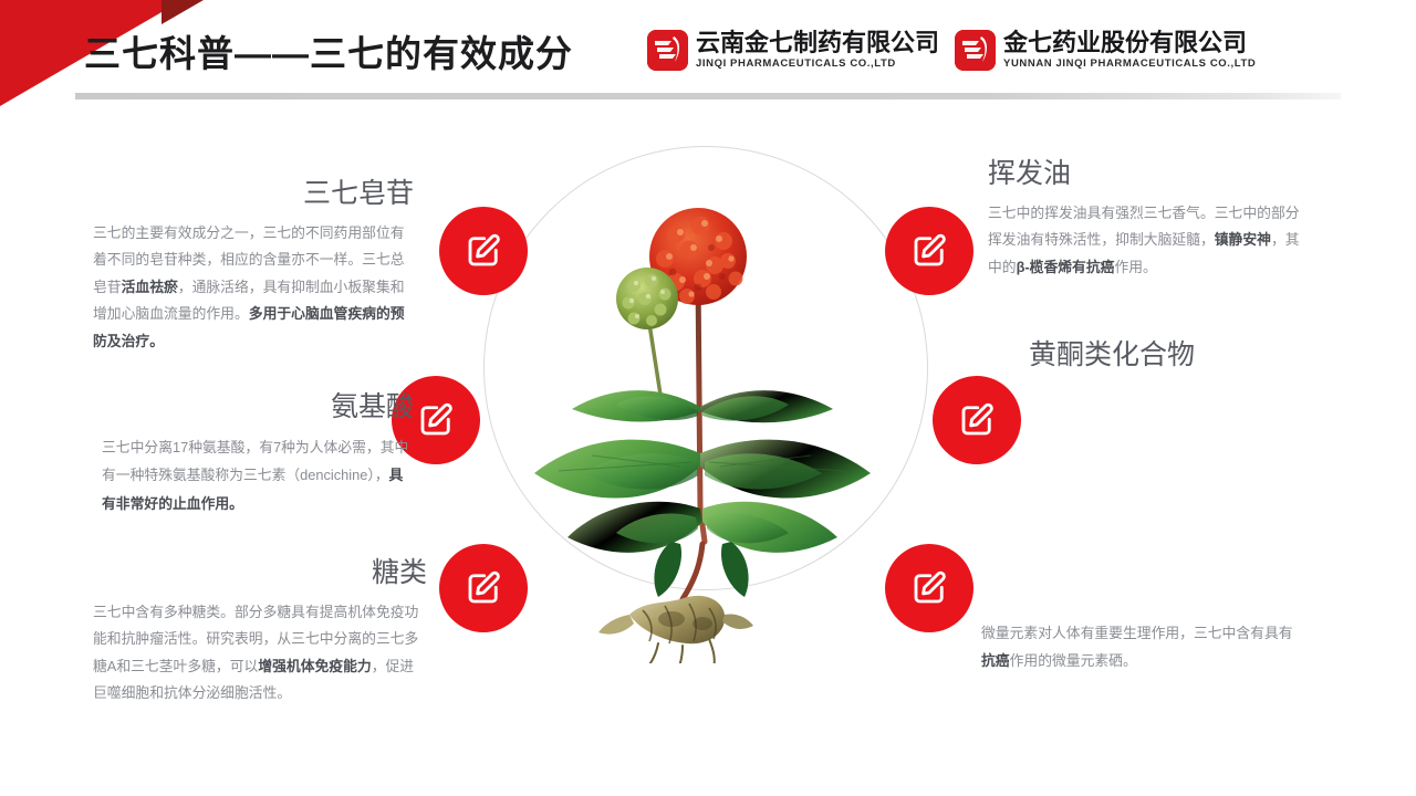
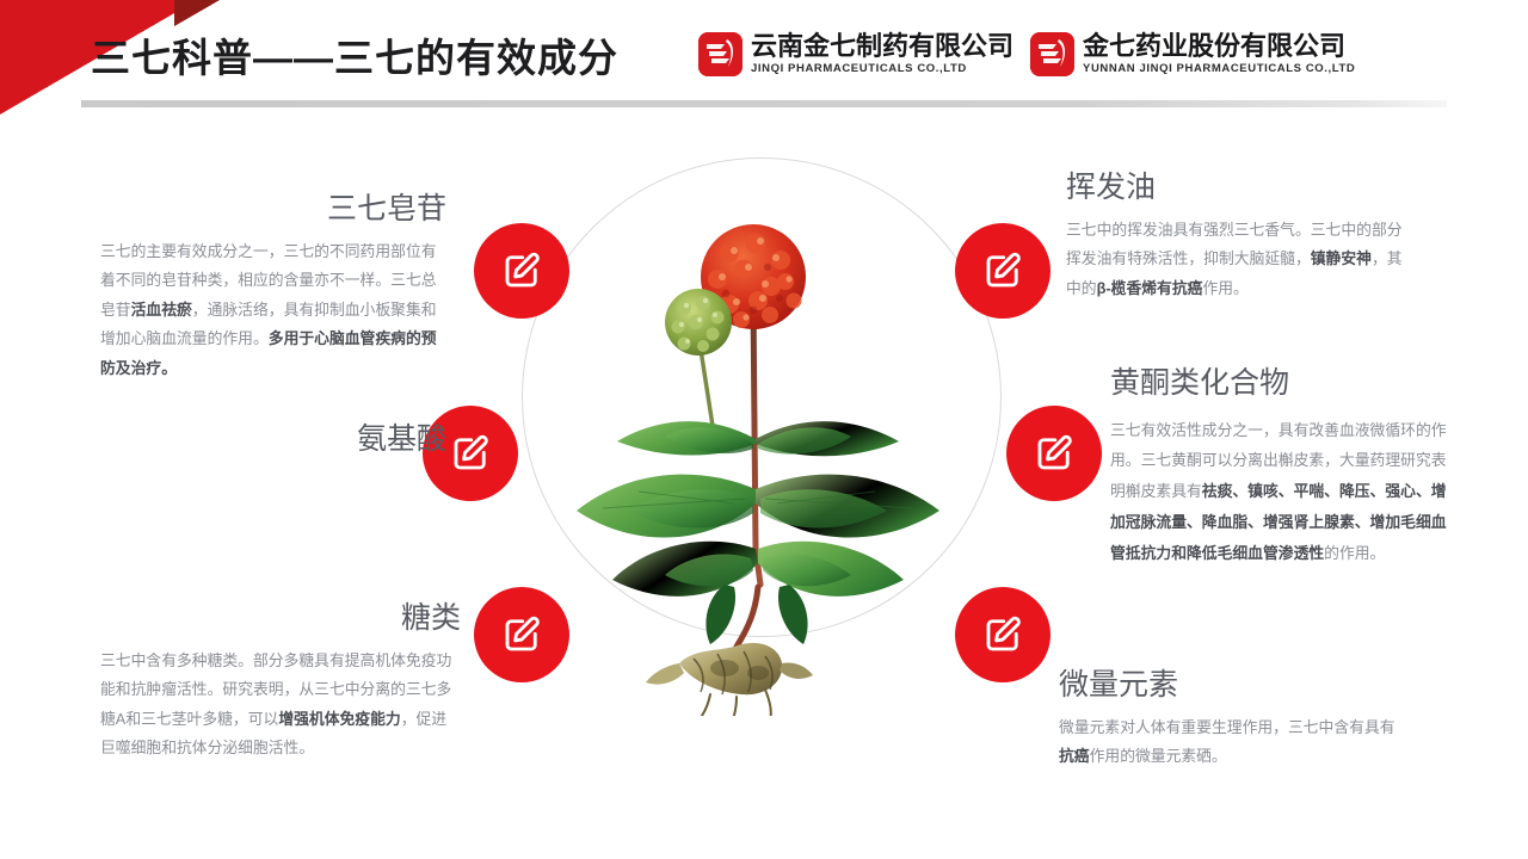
  三七科普——三七的有效成分
  云南金七制药有限公司
  JINQI PHARMACEUTICALS CO.,LTD
  金七药业股份有限公司
  YUNNAN JINQI PHARMACEUTICALS CO.,LTD
  三七皂苷
  三七的主要有效成分之一，三七的不同药用部位有着不同的皂苷种类，相应的含量亦不一样。三七总皂苷活血祛瘀，通脉活络，具有抑制血小板聚集和增加心脑血流量的作用。多用于心脑血管疾病的预防及治疗。
  氨基酸
- 三七中分离17种氨基酸，有7种为人体必需，其中有一种特殊氨基酸称为三七素（dencichine），具有非常好的止血作用。
  糖类
  三七中含有多种糖类。部分多糖具有提高机体免疫功能和抗肿瘤活性。研究表明，从三七中分离的三七多糖A和三七茎叶多糖，可以增强机体免疫能力，促进巨噬细胞和抗体分泌细胞活性。
  挥发油
  三七中的挥发油具有强烈三七香气。三七中的部分挥发油有特殊活性，抑制大脑延髓，镇静安神，其中的β-榄香烯有抗癌作用。
  黄酮类化合物
+ 三七有效活性成分之一，具有改善血液微循环的作用。三七黄酮可以分离出槲皮素，大量药理研究表明槲皮素具有祛痰、镇咳、平喘、降压、强心、增加冠脉流量、降血脂、增强肾上腺素、增加毛细血管抵抗力和降低毛细血管渗透性的作用。
+ 微量元素
  微量元素对人体有重要生理作用，三七中含有具有抗癌作用的微量元素硒。
